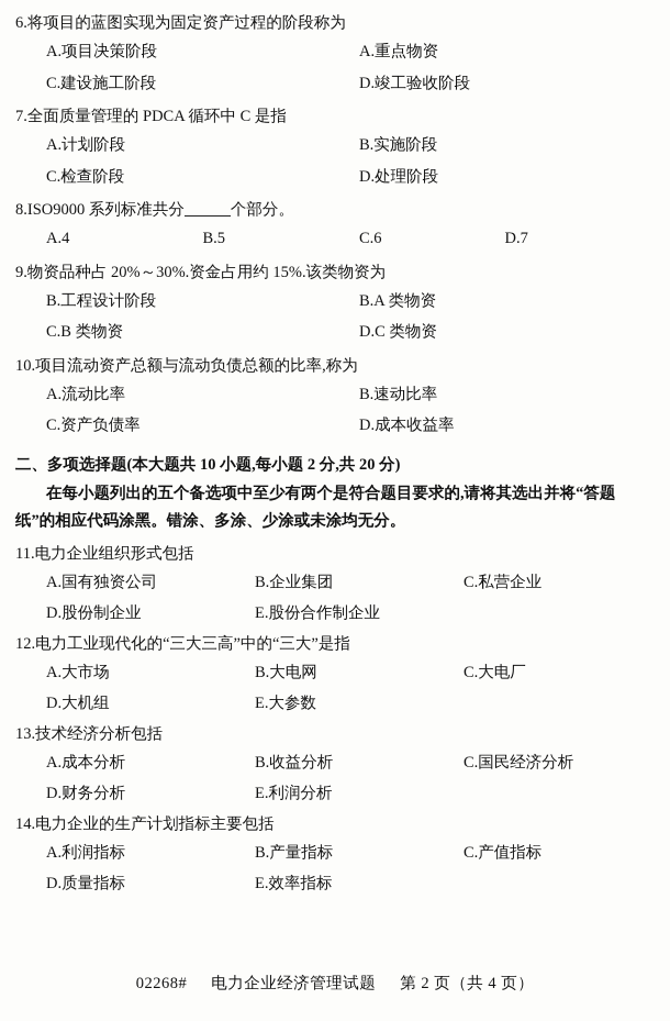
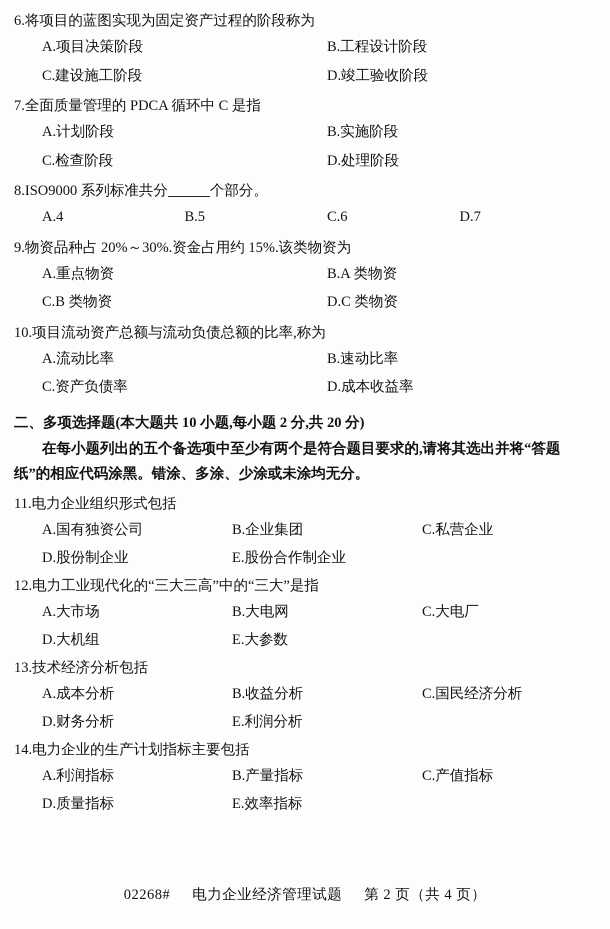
  6.将项目的蓝图实现为固定资产过程的阶段称为
  A.项目决策阶段
- A.重点物资
+ B.工程设计阶段
  C.建设施工阶段
  D.竣工验收阶段
  7.全面质量管理的 PDCA 循环中 C 是指
  A.计划阶段
  B.实施阶段
  C.检查阶段
  D.处理阶段
  8.ISO9000 系列标准共分 个部分。
  A.4
  B.5
  C.6
  D.7
  9.物资品种占 20%～30%.资金占用约 15%.该类物资为
- B.工程设计阶段
+ A.重点物资
  B.A 类物资
  C.B 类物资
  D.C 类物资
  10.项目流动资产总额与流动负债总额的比率,称为
  A.流动比率
  B.速动比率
  C.资产负债率
  D.成本收益率
  二、多项选择题(本大题共 10 小题,每小题 2 分,共 20 分)
  在每小题列出的五个备选项中至少有两个是符合题目要求的,请将其选出并将“答题纸”的相应代码涂黑。错涂、多涂、少涂或未涂均无分。
  11.电力企业组织形式包括
  A.国有独资公司
  B.企业集团
  C.私营企业
  D.股份制企业
  E.股份合作制企业
  12.电力工业现代化的“三大三高”中的“三大”是指
  A.大市场
  B.大电网
  C.大电厂
  D.大机组
  E.大参数
  13.技术经济分析包括
  A.成本分析
  B.收益分析
  C.国民经济分析
  D.财务分析
  E.利润分析
  14.电力企业的生产计划指标主要包括
  A.利润指标
  B.产量指标
  C.产值指标
  D.质量指标
  E.效率指标
  02268# 电力企业经济管理试题 第 2 页（共 4 页）
